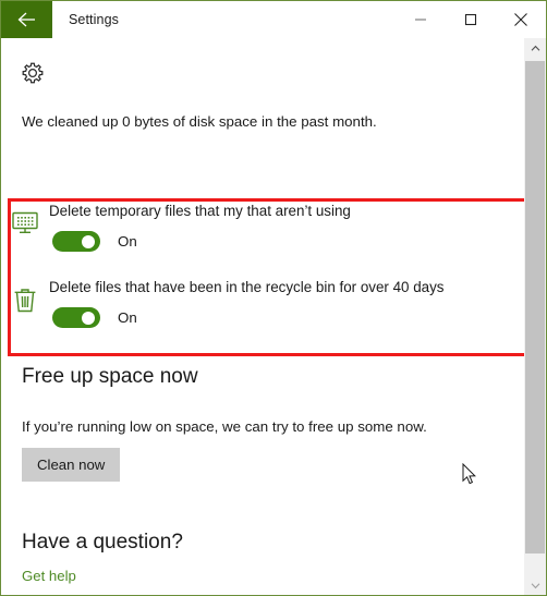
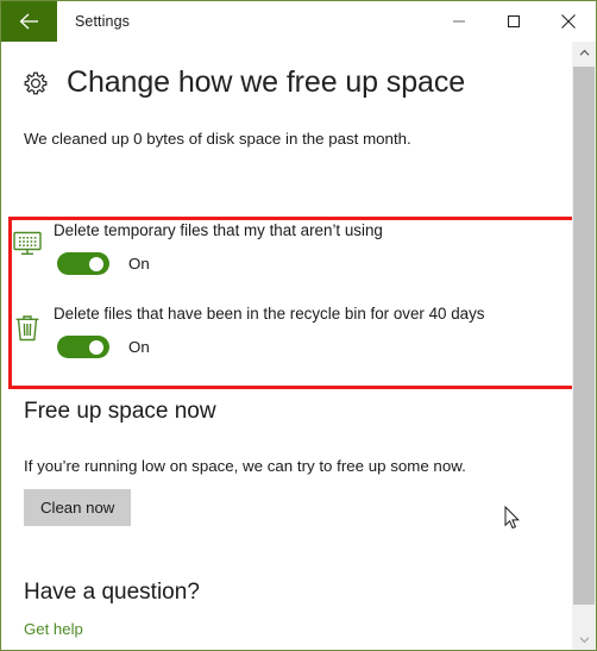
  Settings
+ Change how we free up space
  We cleaned up 0 bytes of disk space in the past month.
  Delete temporary files that my that aren’t using
  On
  Delete files that have been in the recycle bin for over 40 days
  On
  Free up space now
  If you’re running low on space, we can try to free up some now.
  Clean now
  Have a question?
  Get help
